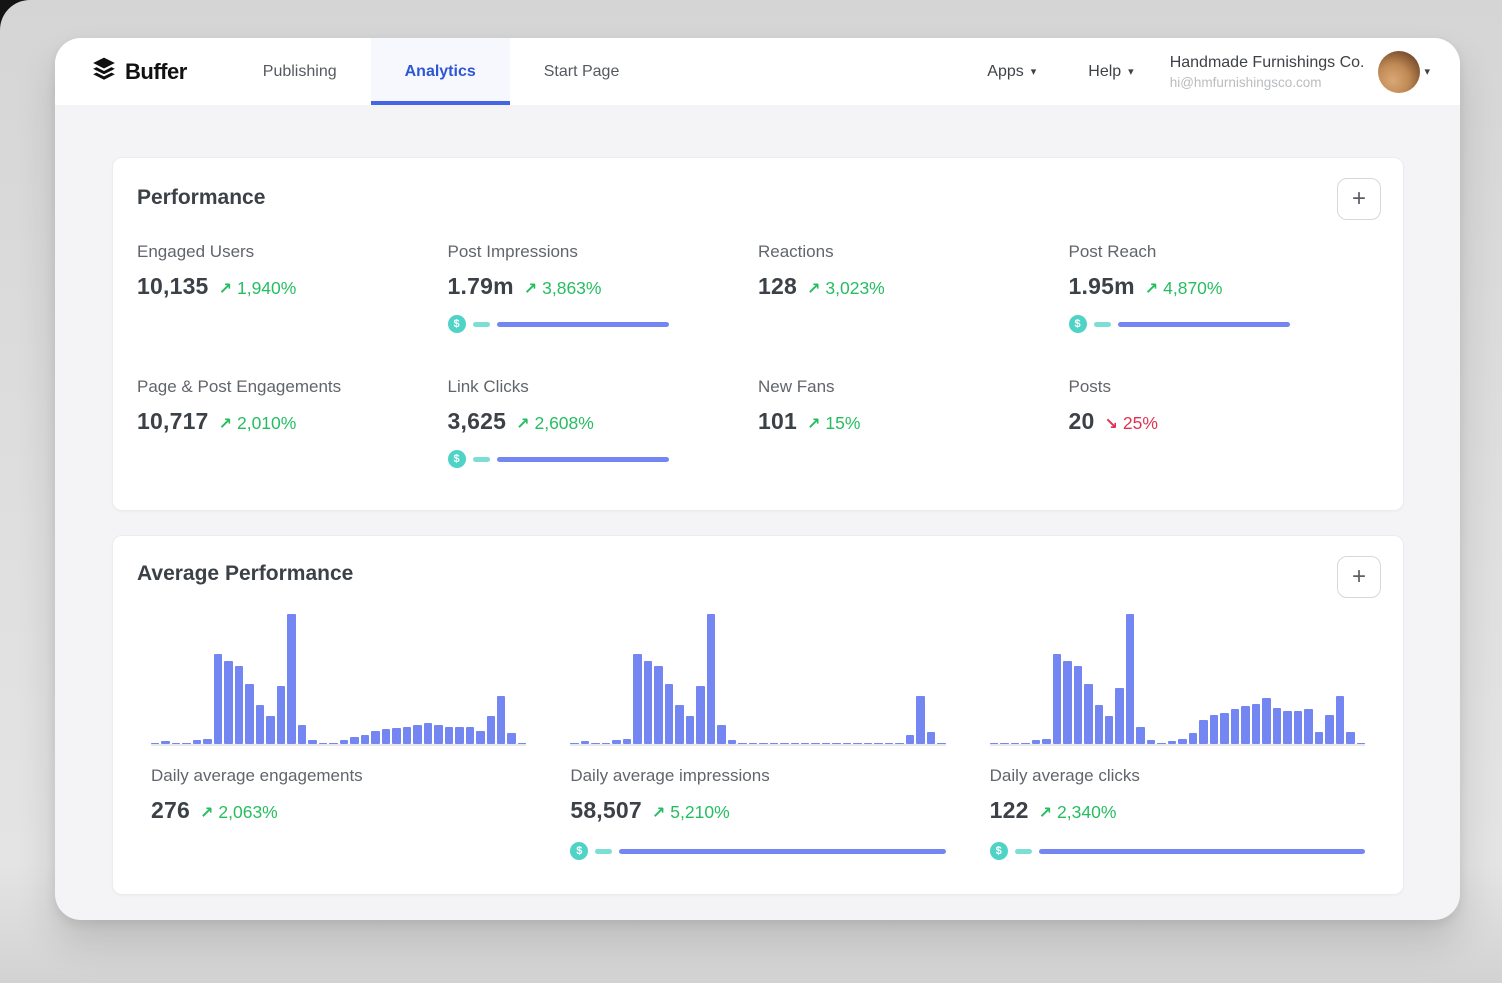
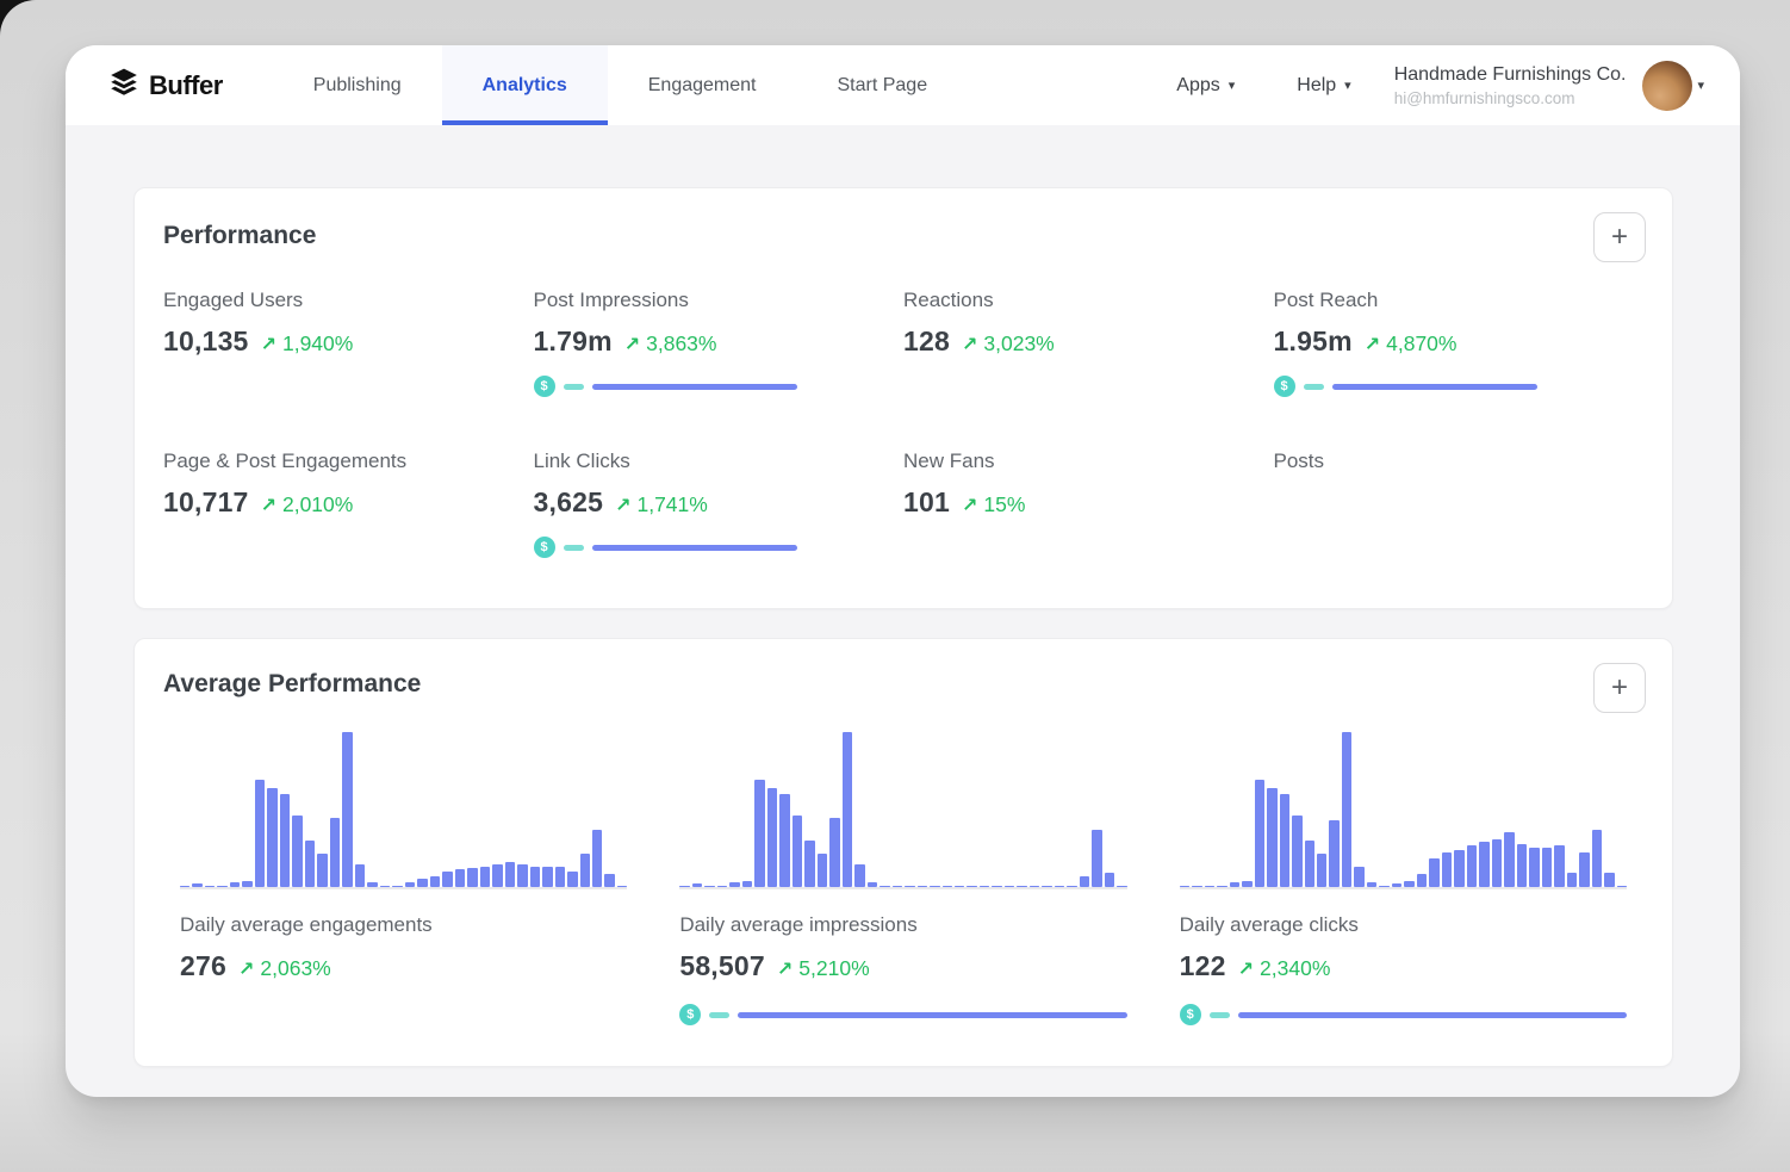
  Buffer
  Publishing
  Analytics
+ Engagement
  Start Page
  Apps
  ▾
  Help
  ▾
  Handmade Furnishings Co.
  hi@hmfurnishingsco.com
  ▾
  Performance
  +
  Engaged Users
  10,135
  ↗
  1,940%
  Post Impressions
  1.79m
  ↗
  3,863%
  $
  Reactions
  128
  ↗
  3,023%
  Post Reach
  1.95m
  ↗
  4,870%
  $
  Page & Post Engagements
  10,717
  ↗
  2,010%
  Link Clicks
  3,625
  ↗
- 2,608%
+ 1,741%
  $
  New Fans
  101
  ↗
  15%
  Posts
- 20
- ↘
- 25%
  Average Performance
  +
  Daily average engagements
  276
  ↗
  2,063%
  Daily average impressions
  58,507
  ↗
  5,210%
  $
  Daily average clicks
  122
  ↗
  2,340%
  $
